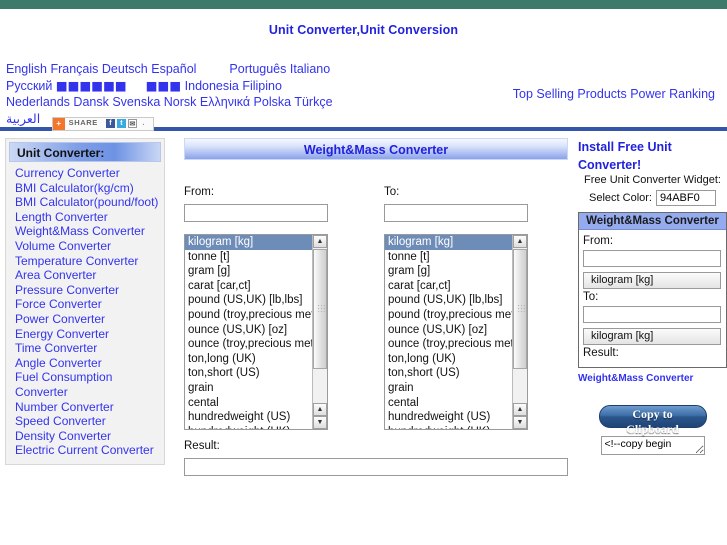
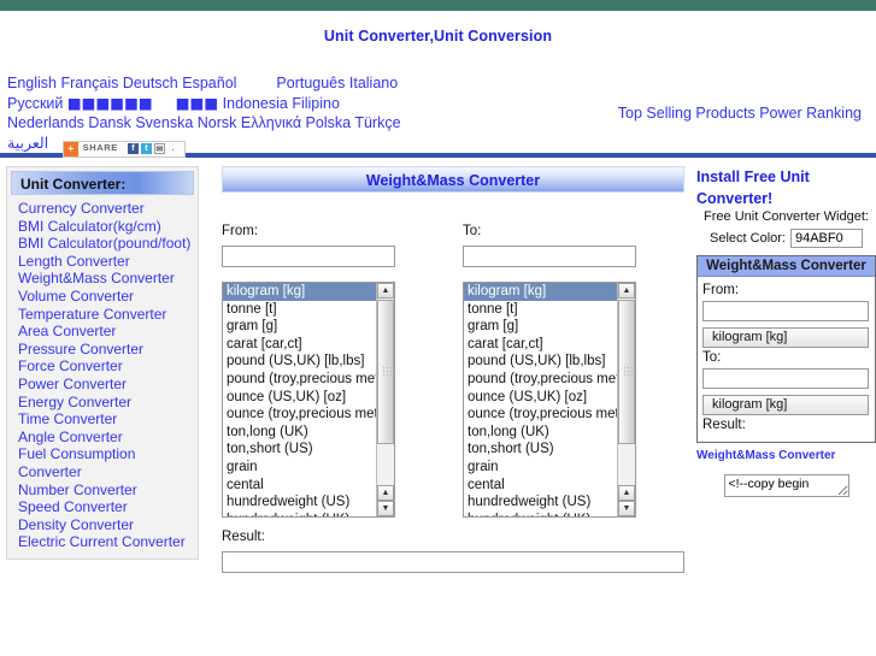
  Unit Converter,Unit Conversion
  English Français Deutsch Español Português Italiano
  Русский ■■■■■■ ■■■ Indonesia Filipino
  Nederlands Dansk Svenska Norsk Ελληνικά Polska Türkçe
  العربية
  +
  SHARE
  Top Selling Products Power Ranking
  Unit Converter:
  Currency Converter
  BMI Calculator(kg/cm)
  BMI Calculator(pound/foot)
  Length Converter
  Weight&Mass Converter
  Volume Converter
  Temperature Converter
  Area Converter
  Pressure Converter
  Force Converter
  Power Converter
  Energy Converter
  Time Converter
  Angle Converter
  Fuel Consumption Converter
  Number Converter
  Speed Converter
  Density Converter
  Electric Current Converter
  Weight&Mass Converter
  From:
  kilogram [kg]
  tonne [t]
  gram [g]
  carat [car,ct]
  pound (US,UK) [lb,lbs]
  pound (troy,precious me
  ounce (US,UK) [oz]
  ounce (troy,precious me
  ton,long (UK)
  ton,short (US)
  grain
  cental
  hundredweight (US)
  To:
  kilogram [kg]
  tonne [t]
  gram [g]
  carat [car,ct]
  pound (US,UK) [lb,lbs]
  pound (troy,precious me
  ounce (US,UK) [oz]
  ounce (troy,precious me
  ton,long (UK)
  ton,short (US)
  grain
  cental
  hundredweight (US)
  Result:
  Install Free Unit Converter!
  Free Unit Converter Widget:
  Select Color:
  94ABF0
  Weight&Mass Converter
  From:
  kilogram [kg]
  To:
  kilogram [kg]
  Result:
  Weight&Mass Converter
- Copy to Clipboard
  <!--copy begin
